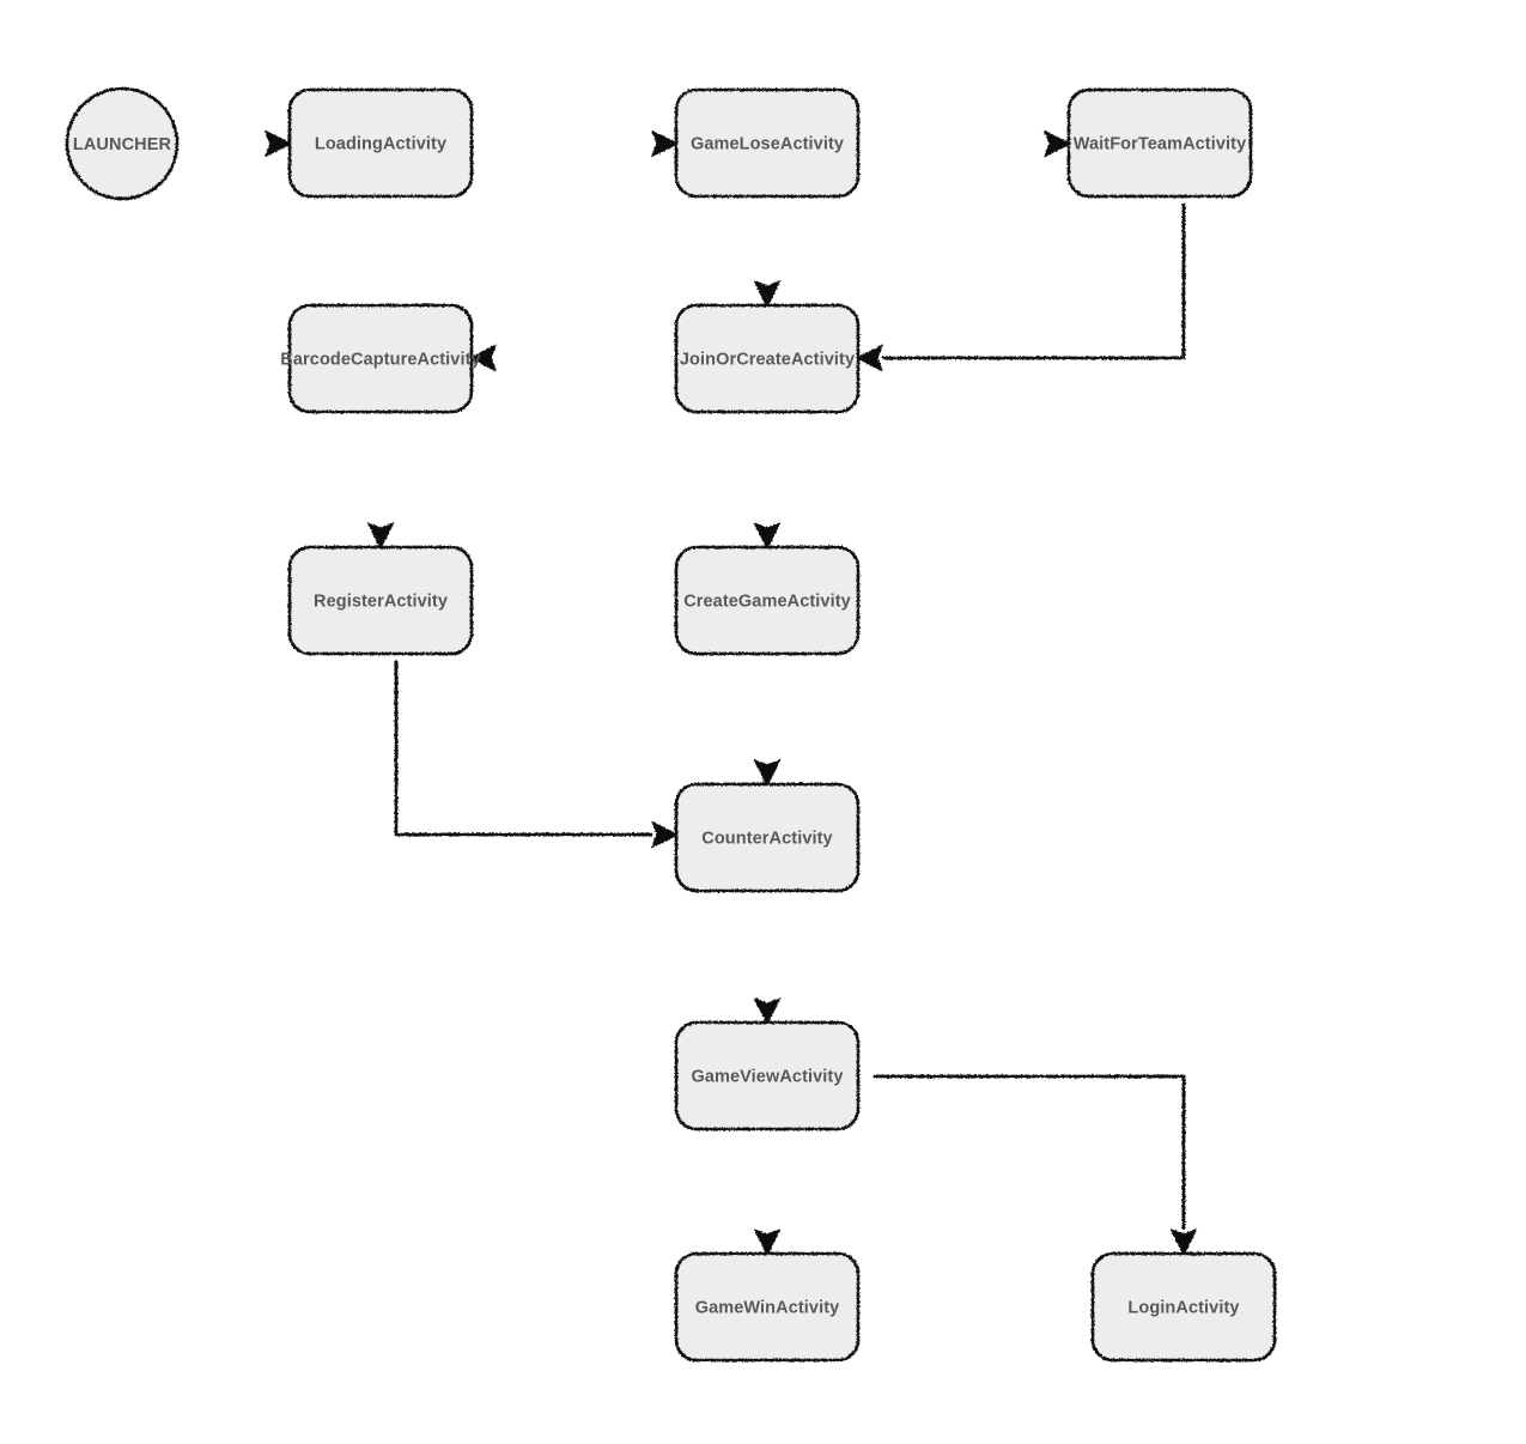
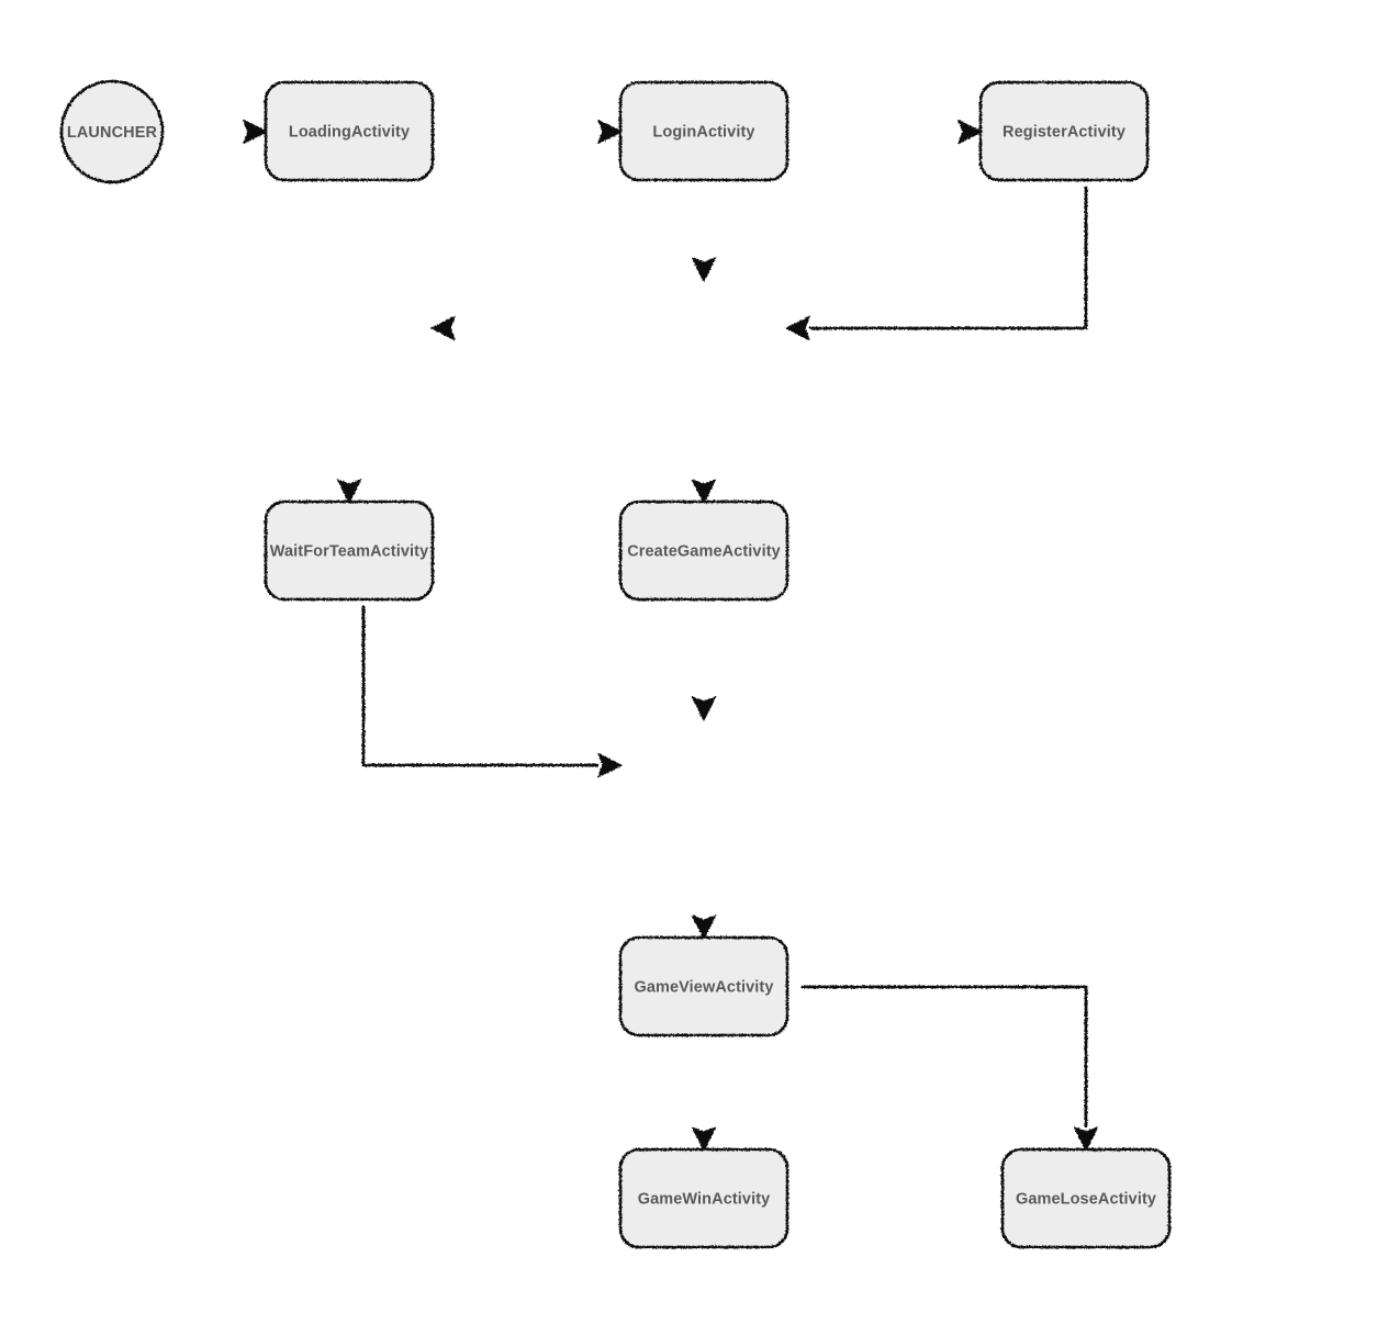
  LAUNCHER
  LoadingActivity
- GameLoseActivity
+ LoginActivity
- WaitForTeamActivity
+ RegisterActivity
- BarcodeCaptureActivity
- JoinOrCreateActivity
- RegisterActivity
+ WaitForTeamActivity
  CreateGameActivity
- CounterActivity
  GameViewActivity
  GameWinActivity
- LoginActivity
+ GameLoseActivity
